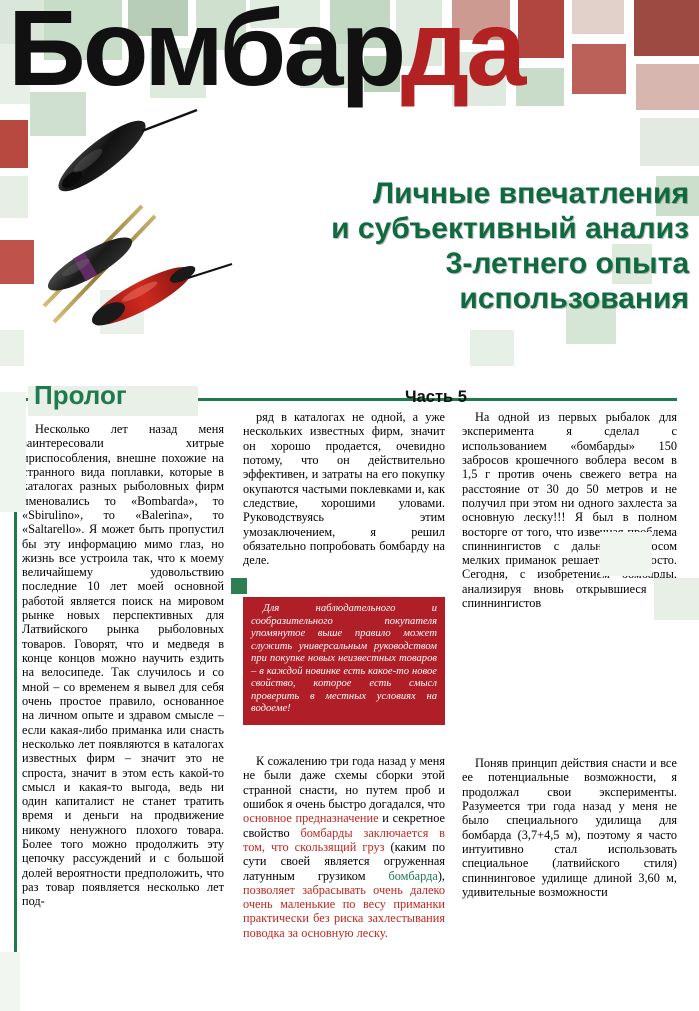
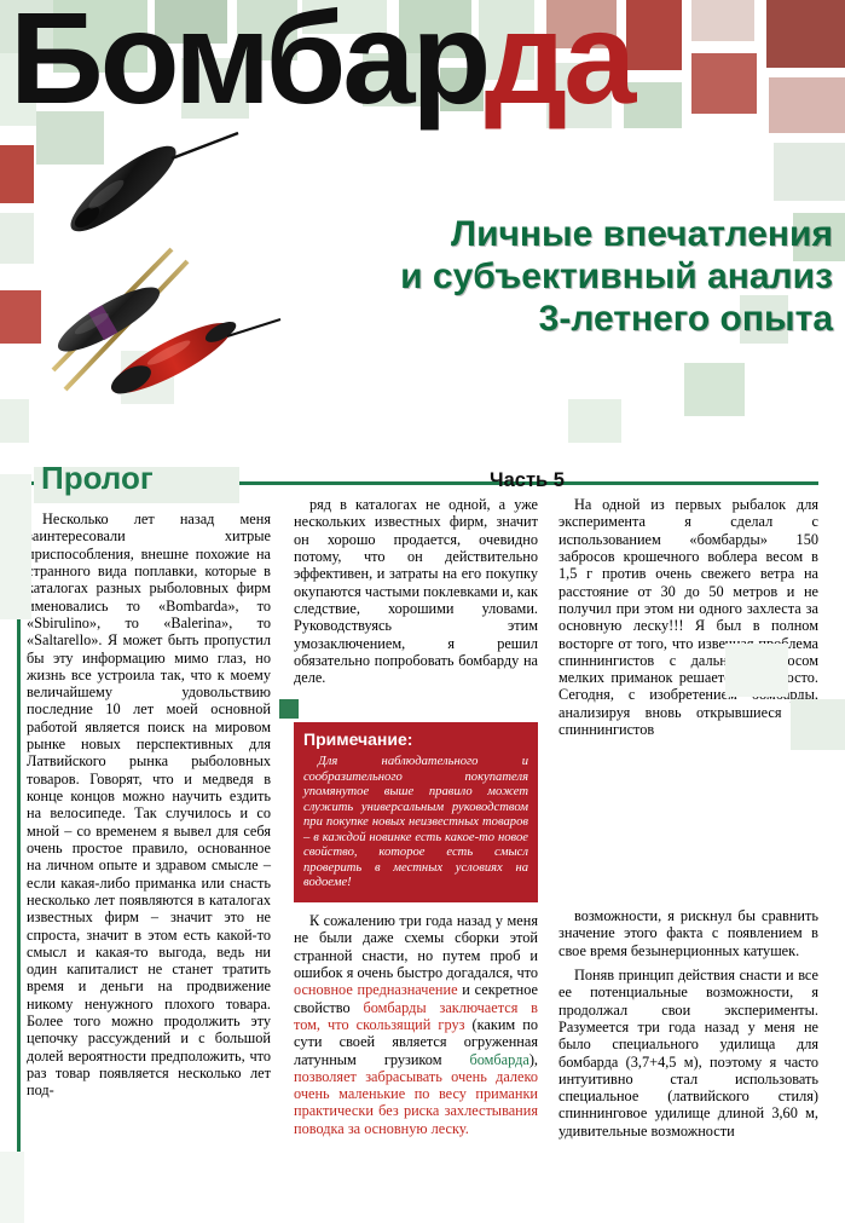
  Бомбарда
  Личные впечатления
  и субъективный анализ
  3-летнего опыта
- использования
  Пролог
  Часть 5
  Несколько лет назад меня аинтересовали хитрые риспособления, внешне похожие на транного вида поплавки, которые в аталогах разных рыболовных фирм меновались то «Bombarda», то «Sbirulino», то «Balerina», то «Saltarello». Я может быть пропустил бы эту информацию мимо глаз, но жизнь все устроила так, что к моему величайшему удовольствию последние 10 лет моей основной работой является поиск на мировом рынке новых перспективных для Латвийского рынка рыболовных товаров. Говорят, что и медведя в конце концов можно научить ездить на велосипеде. Так случилось и со мной – со временем я вывел для себя очень простое правило, основанное на личном опыте и здравом смысле – если какая-либо приманка или снасть несколько лет появляются в каталогах известных фирм – значит это не спроста, значит в этом есть какой-то смысл и какая-то выгода, ведь ни один капиталист не станет тратить время и деньги на продвижение никому ненужного плохого товара. Более того можно продолжить эту цепочку рассуждений и с большой долей вероятности предположить, что раз товар появляется несколько лет под-
  ряд в каталогах не одной, а уже нескольких известных фирм, значит он хорошо продается, очевидно потому, что он действительно эффективен, и затраты на его покупку окупаются частыми поклевками и, как следствие, хорошими уловами. Руководствуясь этим умозаключением, я решил обязательно попробовать бомбарду на деле.
+ Примечание:
  Для наблюдательного и сообразительного покупателя упомянутое выше правило может служить универсальным руководством при покупке новых неизвестных товаров – в каждой новинке есть какое-то новое свойство, которое есть смысл проверить в местных условиях на водоеме!
  К сожалению три года назад у меня не были даже схемы сборки этой странной снасти, но путем проб и ошибок я очень быстро догадался, что основное предназначение и секретное свойство бомбарды заключается в том, что скользящий груз (каким по сути своей является огруженная латунным грузиком бомбарда), позволяет забрасывать очень далеко очень маленькие по весу приманки практически без риска захлестывания поводка за основную леску.
  На одной из первых рыбалок для эксперимента я сделал с использованием «бомбарды» 150 забросов крошечного воблера весом в 1,5 г против очень свежего ветра на расстояние от 30 до 50 метров и не получил при этом ни одного захлеста за основную леску!!! Я был в полном восторге от того, что извелема спиннингистов с дальносом мелких приманок решаетосто. Сегодня, с изобретенирды, анализируя вновь открывшиеся спиннингистов
+ возможности, я рискнул бы сравнить значение этого факта с появлением в свое время безынерционных катушек.
  Поняв принцип действия снасти и все ее потенциальные возможности, я продолжал свои эксперименты. Разумеется три года назад у меня не было специального удилища для бомбарда (3,7+4,5 м), поэтому я часто интуитивно стал использовать специальное (латвийского стиля) спиннинговое удилище длиной 3,60 м, удивительные возможности
